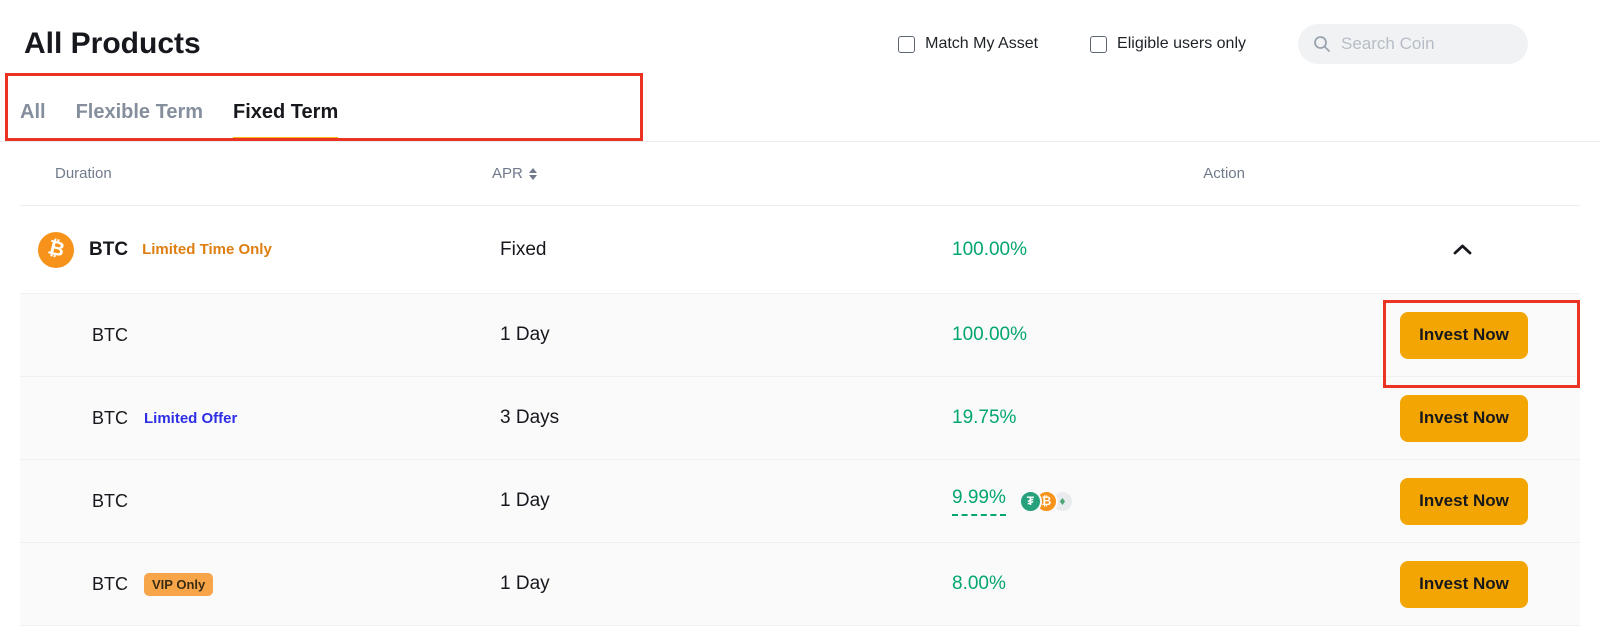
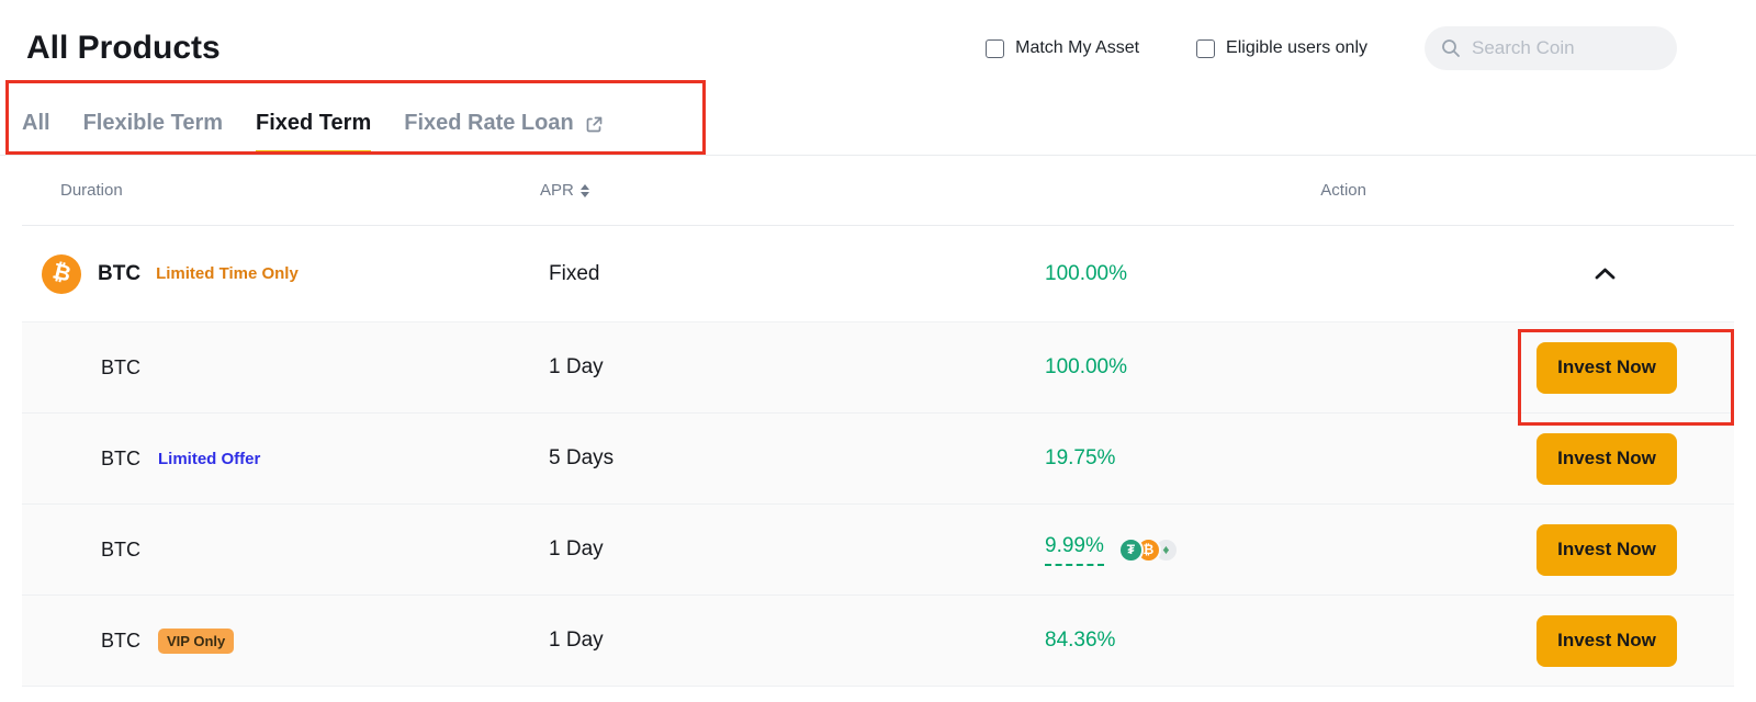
  All Products
  Match My Asset
  Eligible users only
  Search Coin
  All
  Flexible Term
  Fixed Term
+ Fixed Rate Loan
  Duration
  APR
  Action
  BTC
  Limited Time Only
  Fixed
  100.00%
  BTC
  1 Day
  100.00%
  Invest Now
  BTC
  Limited Offer
- 3 Days
+ 5 Days
  19.75%
  Invest Now
  BTC
  1 Day
  9.99%
  ₮
  ₿
  ♦
  Invest Now
  BTC
  VIP Only
  1 Day
- 8.00%
+ 84.36%
  Invest Now
